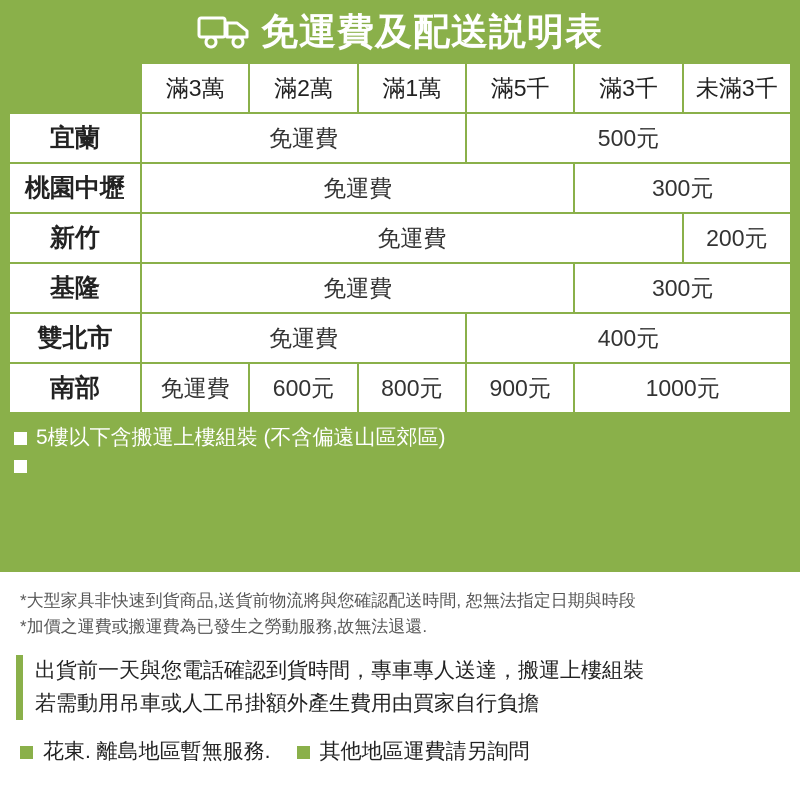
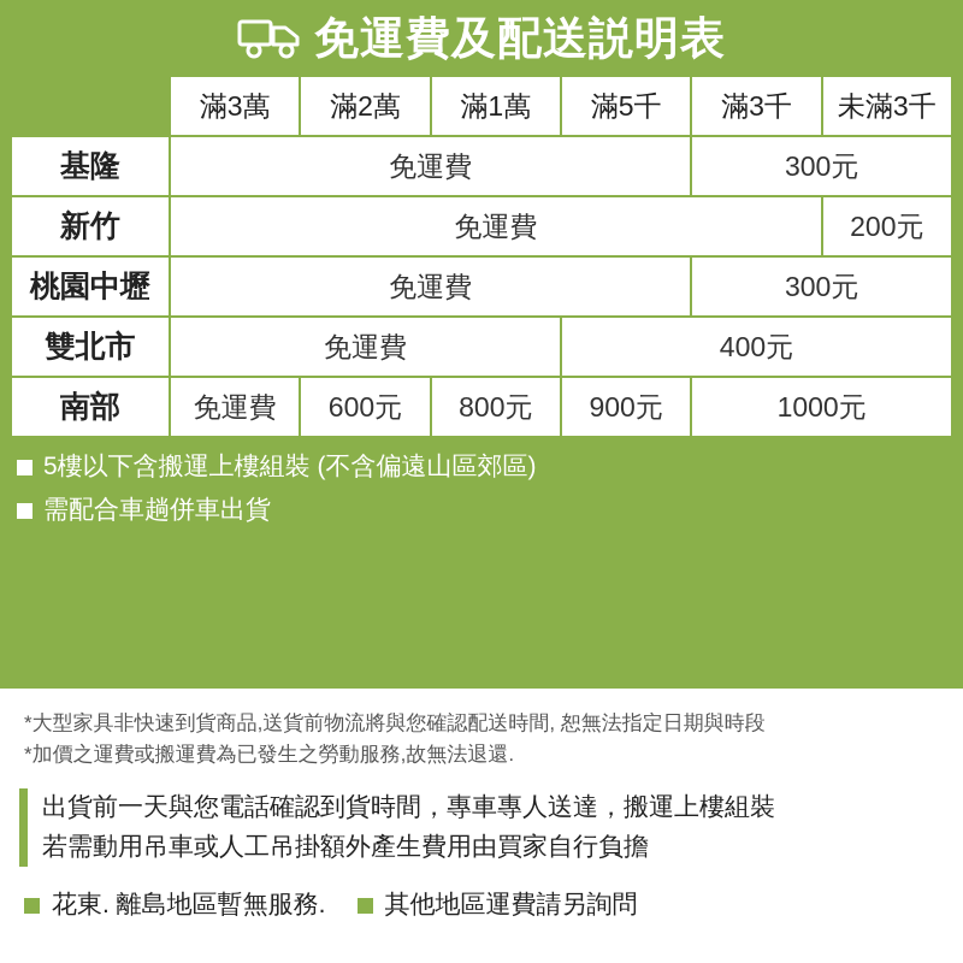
  免運費及配送説明表
  	滿3萬	滿2萬	滿1萬	滿5千	滿3千	未滿3千
- 宜蘭	免運費	500元
- 桃園中壢	免運費	300元
+ 基隆	免運費	300元
  新竹	免運費	200元
- 基隆	免運費	300元
+ 桃園中壢	免運費	300元
  雙北市	免運費	400元
  南部	免運費	600元	800元	900元	1000元
  5樓以下含搬運上樓組裝 (不含偏遠山區郊區)
+ 需配合車趟併車出貨
  *大型家具非快速到貨商品,送貨前物流將與您確認配送時間, 恕無法指定日期與時段
  *加價之運費或搬運費為已發生之勞動服務,故無法退還.
  出貨前一天與您電話確認到貨時間，專車專人送達，搬運上樓組裝
  若需動用吊車或人工吊掛額外產生費用由買家自行負擔
  花東. 離島地區暫無服務.
  其他地區運費請另詢問
